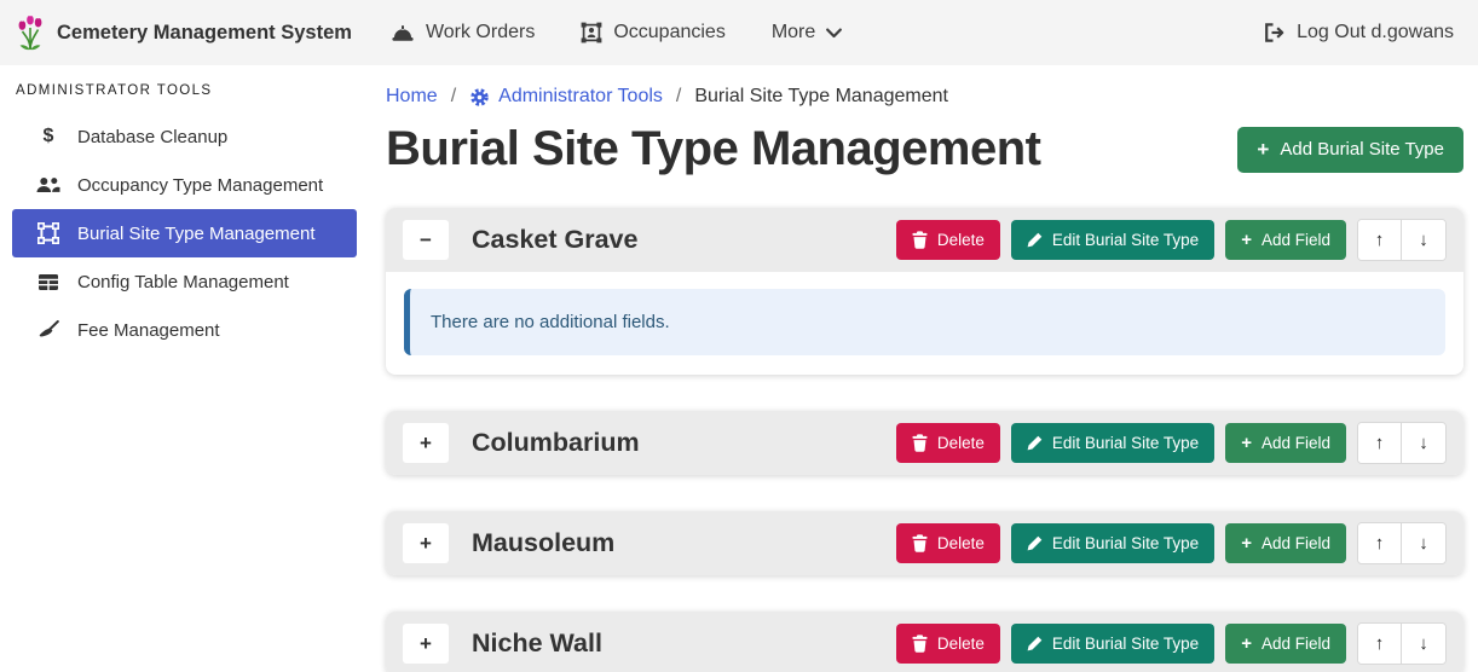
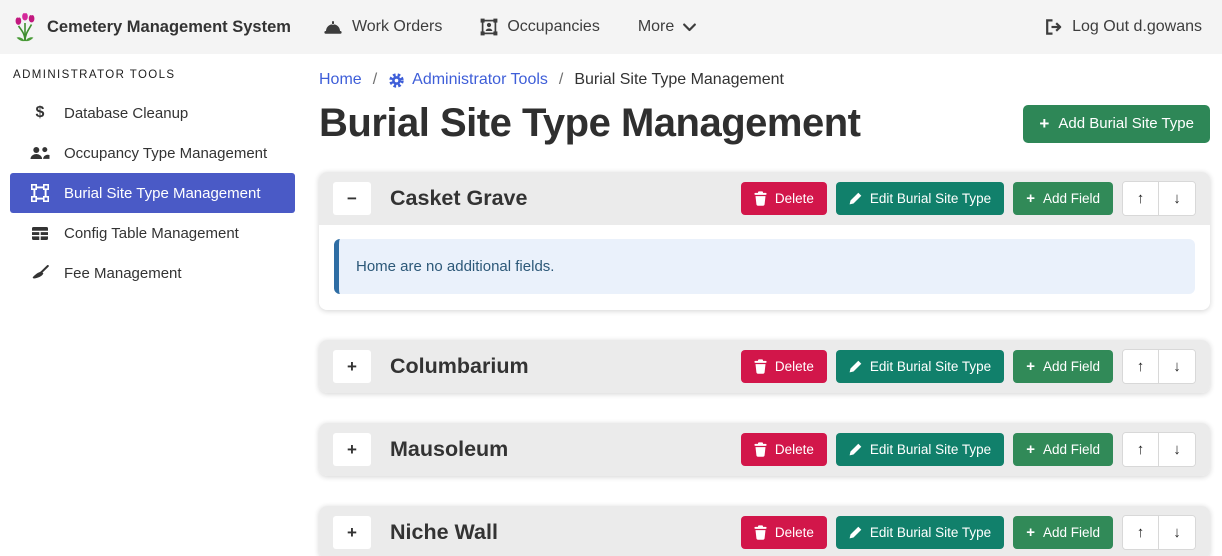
  Cemetery Management System
  Work Orders
  Occupancies
  More
  Log Out d.gowans
  ADMINISTRATOR TOOLS
  $
  Database Cleanup
  Occupancy Type Management
  Burial Site Type Management
  Config Table Management
  Fee Management
  Home
  /
  Administrator Tools
  /
  Burial Site Type Management
  Burial Site Type Management
  +
  Add Burial Site Type
  −
  Casket Grave
  Delete
  Edit Burial Site Type
  +
  Add Field
  ↑
  ↓
- There are no additional fields.
+ Home are no additional fields.
  +
  Columbarium
  Delete
  Edit Burial Site Type
  +
  Add Field
  ↑
  ↓
  +
  Mausoleum
  Delete
  Edit Burial Site Type
  +
  Add Field
  ↑
  ↓
  +
  Niche Wall
  Delete
  Edit Burial Site Type
  +
  Add Field
  ↑
  ↓
